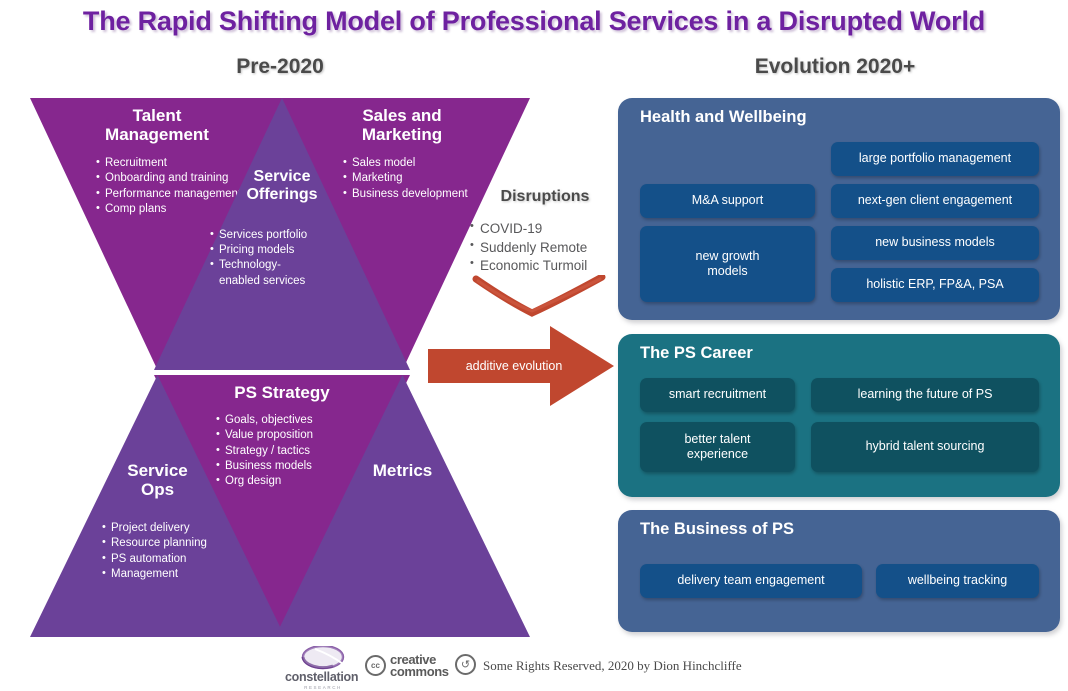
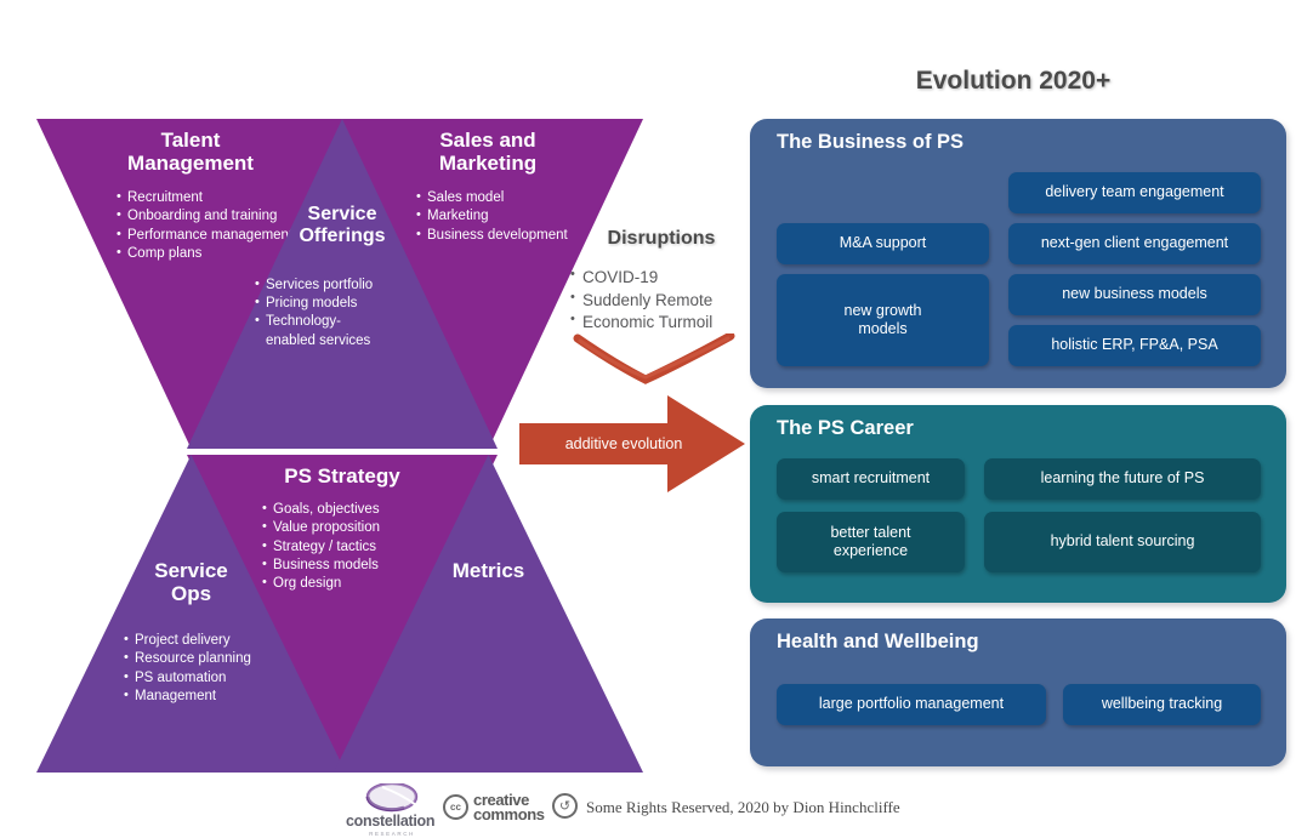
- The Rapid Shifting Model of Professional Services in a Disrupted World
- Pre-2020
  Evolution 2020+
  Talent
  Management
  Recruitment
  Onboarding and training
  Performance managemen
  Comp plans
  Sales and
  Marketing
  Sales model
  Marketing
  Business development
  Service
  Offerings
  Services portfolio
  Pricing models
  Technology-
  enabled services
  PS Strategy
  Goals, objectives
  Value proposition
  Strategy / tactics
  Business models
  Org design
  Service
  Ops
  Project delivery
  Resource planning
  PS automation
  Management
  Metrics
  Disruptions
  COVID-19
  Suddenly Remote
  Economic Turmoil
  additive evolution
- Health and Wellbeing
+ The Business of PS
- large portfolio management
+ delivery team engagement
  M&A support
  next-gen client engagement
  new growth
  models
  new business models
  holistic ERP, FP&A, PSA
  The PS Career
  smart recruitment
  learning the future of PS
  better talent
  experience
  hybrid talent sourcing
- The Business of PS
+ Health and Wellbeing
- delivery team engagement
+ large portfolio management
  wellbeing tracking
  constellation
  cc
  creative
  commons
  ↺
  Some Rights Reserved, 2020 by Dion Hinchcliffe
